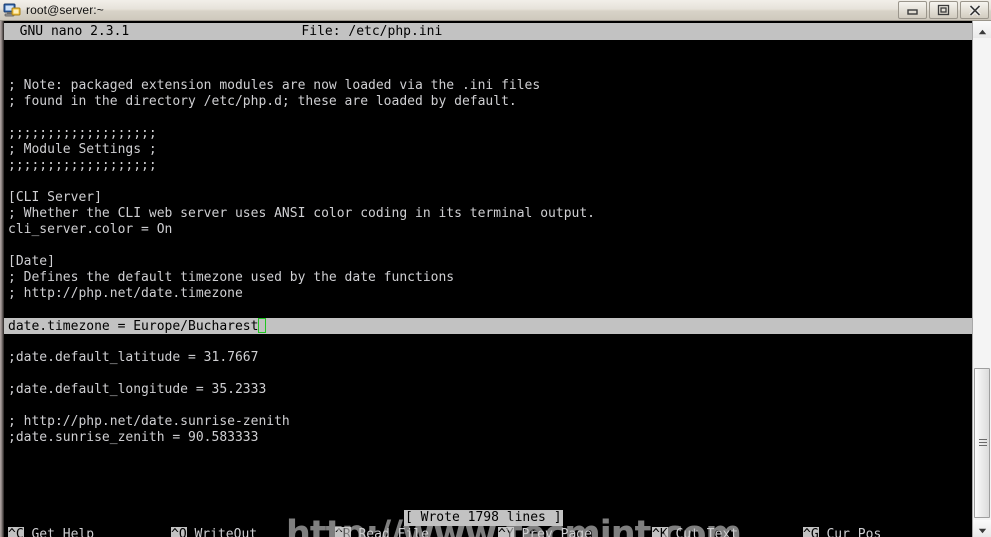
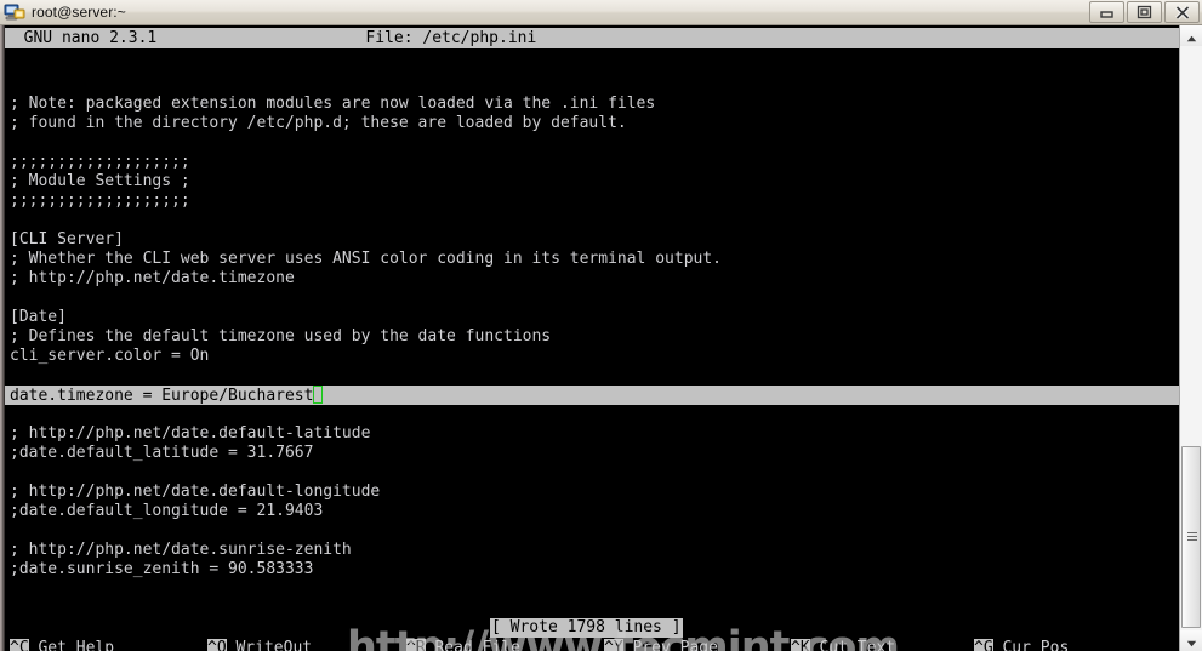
  root@server:~
  GNU nano 2.3.1 File: /etc/php.ini
  ; Note: packaged extension modules are now loaded via the .ini files
  ; found in the directory /etc/php.d; these are loaded by default.
  ;;;;;;;;;;;;;;;;;;;
  ; Module Settings ;
  ;;;;;;;;;;;;;;;;;;;
  [CLI Server]
  ; Whether the CLI web server uses ANSI color coding in its terminal output.
- cli_server.color = On
+ ; http://php.net/date.timezone
  [Date]
  ; Defines the default timezone used by the date functions
- ; http://php.net/date.timezone
+ cli_server.color = On
  date.timezone = Europe/Bucharest
+ ; http://php.net/date.default-latitude
  ;date.default_latitude = 31.7667
+ ; http://php.net/date.default-longitude
- ;date.default_longitude = 35.2333
+ ;date.default_longitude = 21.9403
  ; http://php.net/date.sunrise-zenith
  ;date.sunrise_zenith = 90.583333
  [ Wrote 1798 lines ]
  ^C Get Help
  ^O WriteOut
  ^R Read File
  ^Y Prev Page
  ^K Cut Text
  ^G Cur Pos
  http://www.tecmint.com
